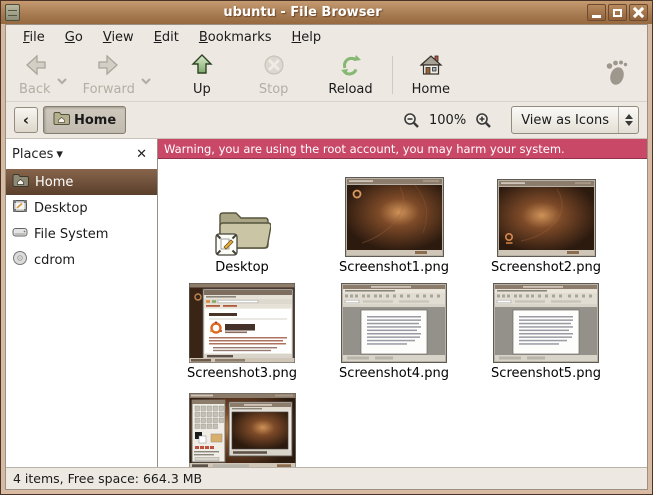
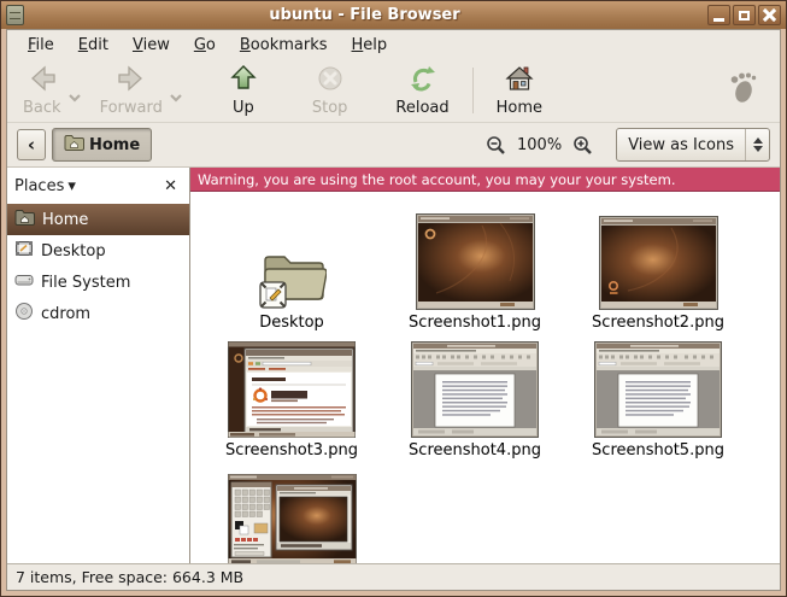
  ubuntu - File Browser
  File
- Go
+ Edit
  View
- Edit
+ Go
  Bookmarks
  Help
  Back
  Forward
  Up
  Stop
  Reload
  Home
  ‹
  Home
  100%
  View as Icons
  Places
  ▾
  ✕
  Home
  Desktop
  File System
  cdrom
- Warning, you are using the root account, you may harm your system.
+ Warning, you are using the root account, you may your your system.
  Desktop
  Screenshot1.png
  Screenshot2.png
  Screenshot3.png
  Screenshot4.png
  Screenshot5.png
- 4 items, Free space: 664.3 MB
+ 7 items, Free space: 664.3 MB
